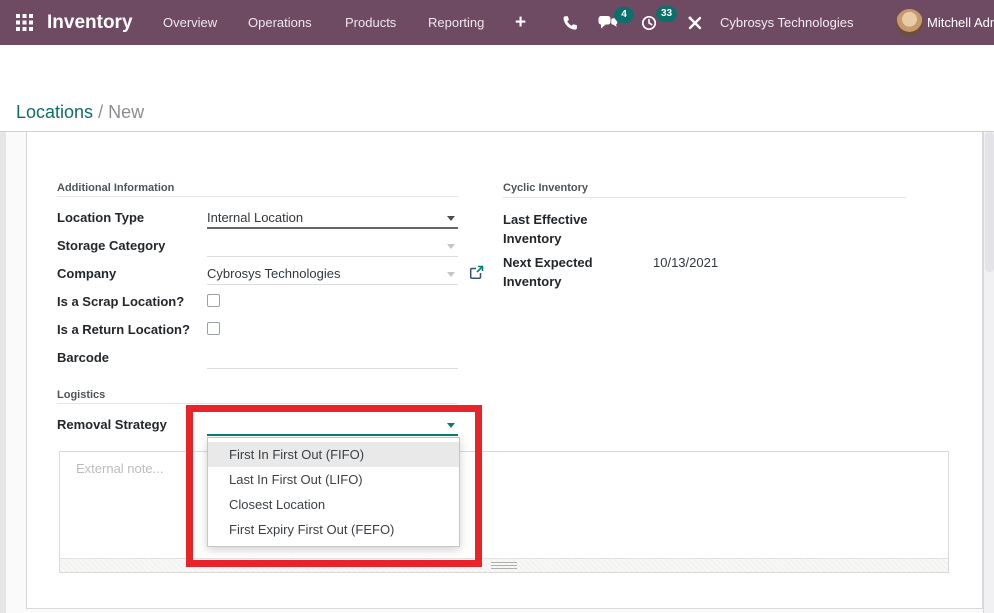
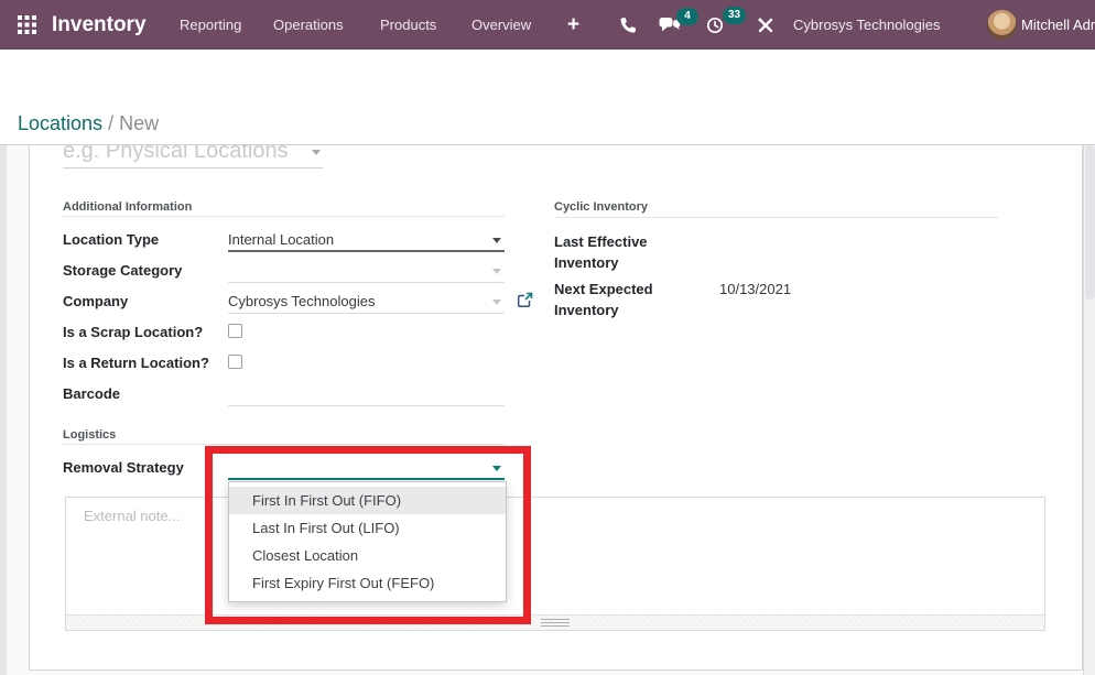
  Inventory
- Overview
+ Reporting
  Operations
  Products
- Reporting
+ Overview
  +
  4
  33
  Cybrosys Technologies
  Mitchell Ad
  Locations / New
+ e.g. Physical Locations
  Additional Information
  Location Type
  Internal Location
  Storage Category
  Company
  Cybrosys Technologies
  Is a Scrap Location?
  Is a Return Location?
  Barcode
  Logistics
  Removal Strategy
  First In First Out (FIFO)
  Last In First Out (LIFO)
  Closest Location
  First Expiry First Out (FEFO)
  Cyclic Inventory
  Last Effective Inventory
  Next Expected Inventory
  10/13/2021
  External note...
